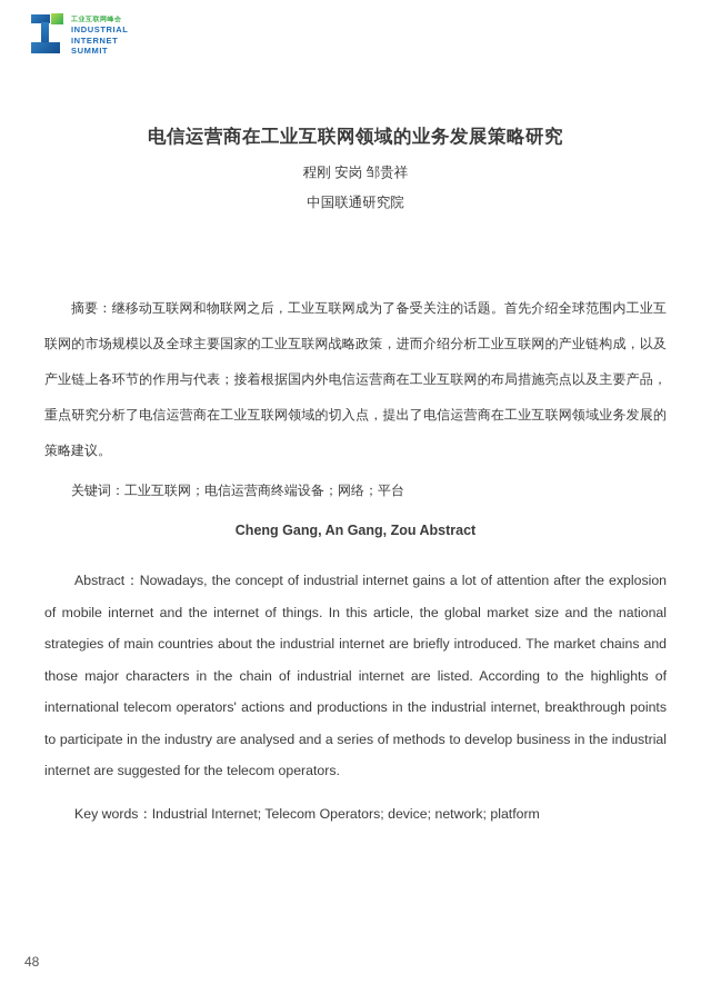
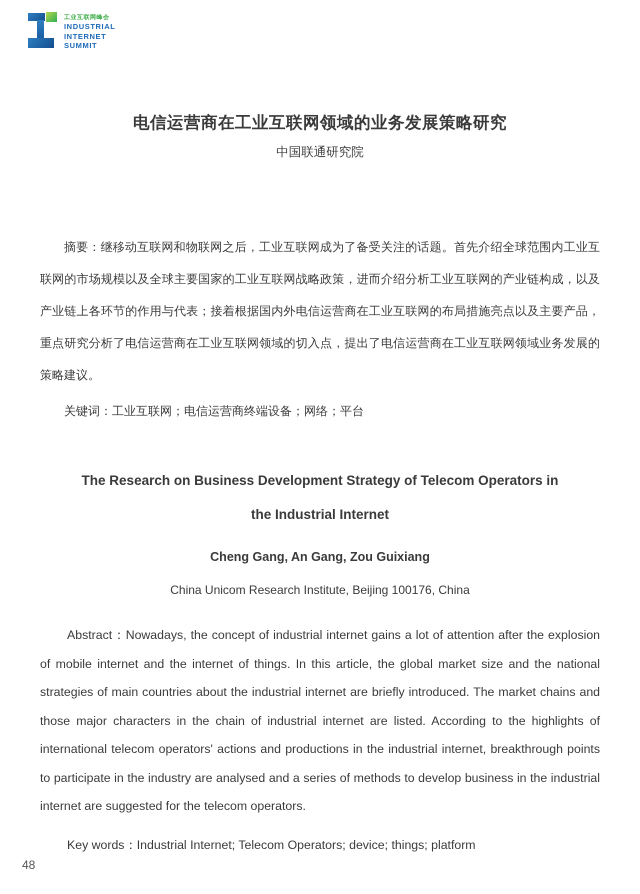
  INDUSTRIAL
  INTERNET
  SUMMIT
  电信运营商在工业互联网领域的业务发展策略研究
- 程刚 安岗 邹贵祥
  中国联通研究院
  摘要：继移动互联网和物联网之后，工业互联网成为了备受关注的话题。首先介绍全球范围内工业互联网的市场规模以及全球主要国家的工业互联网战略政策，进而介绍分析工业互联网的产业链构成，以及产业链上各环节的作用与代表；接着根据国内外电信运营商在工业互联网的布局措施亮点以及主要产品，重点研究分析了电信运营商在工业互联网领域的切入点，提出了电信运营商在工业互联网领域业务发展的策略建议。
  关键词：工业互联网；电信运营商终端设备；网络；平台
+ The Research on Business Development Strategy of Telecom Operators in the Industrial Internet
- Cheng Gang, An Gang, Zou Abstract
+ Cheng Gang, An Gang, Zou Guixiang
+ China Unicom Research Institute, Beijing 100176, China
  Abstract：Nowadays, the concept of industrial internet gains a lot of attention after the explosion of mobile internet and the internet of things. In this article, the global market size and the national strategies of main countries about the industrial internet are briefly introduced. The market chains and those major characters in the chain of industrial internet are listed. According to the highlights of international telecom operators' actions and productions in the industrial internet, breakthrough points to participate in the industry are analysed and a series of methods to develop business in the industrial internet are suggested for the telecom operators.
- Key words：Industrial Internet; Telecom Operators; device; network; platform
+ Key words：Industrial Internet; Telecom Operators; device; things; platform
  48
